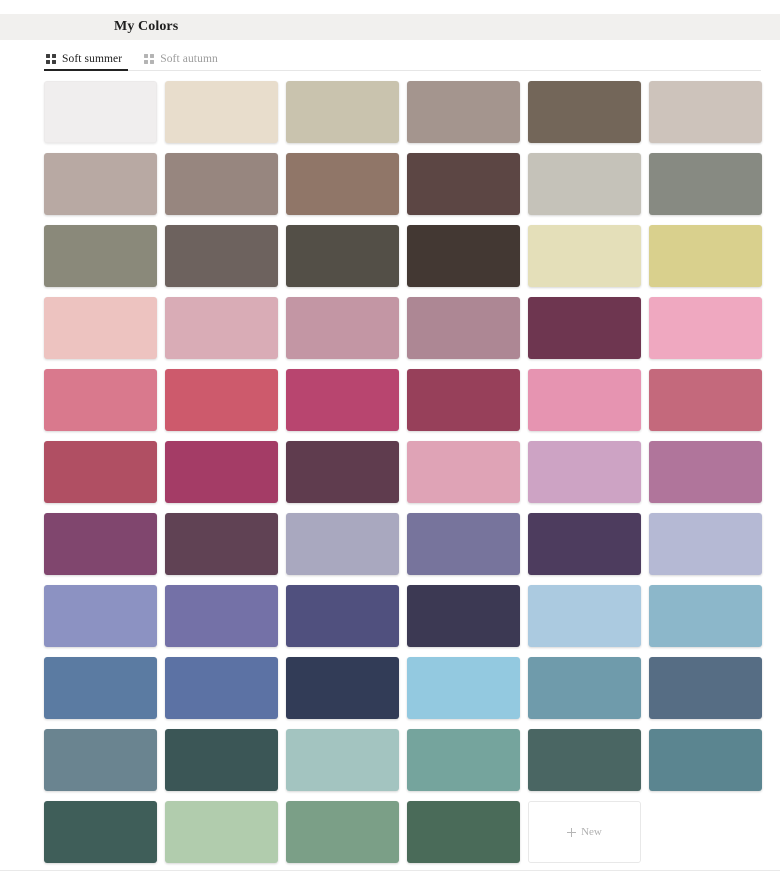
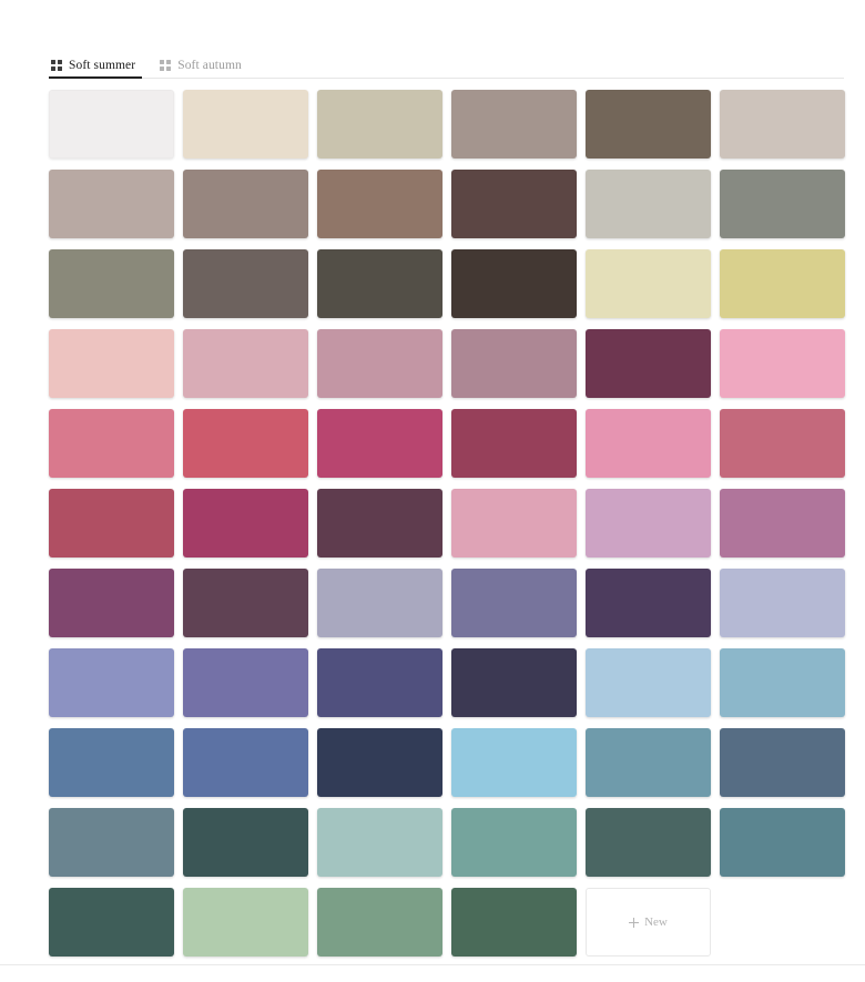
- My Colors
  Soft summer
  Soft autumn
  New
